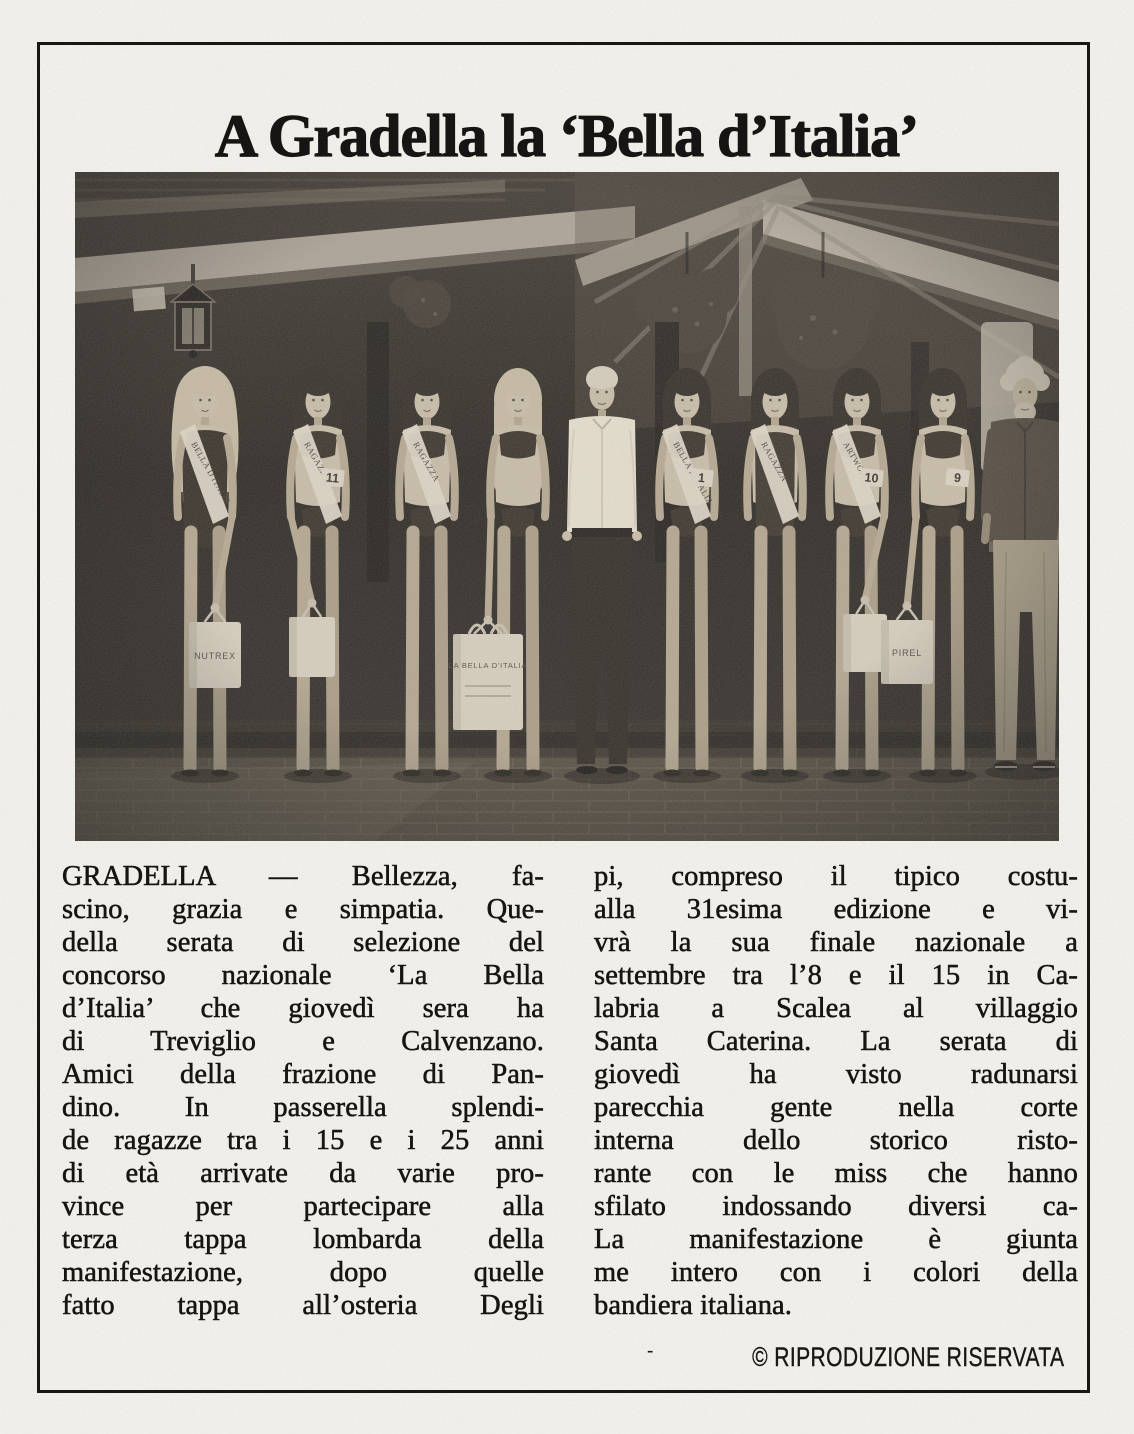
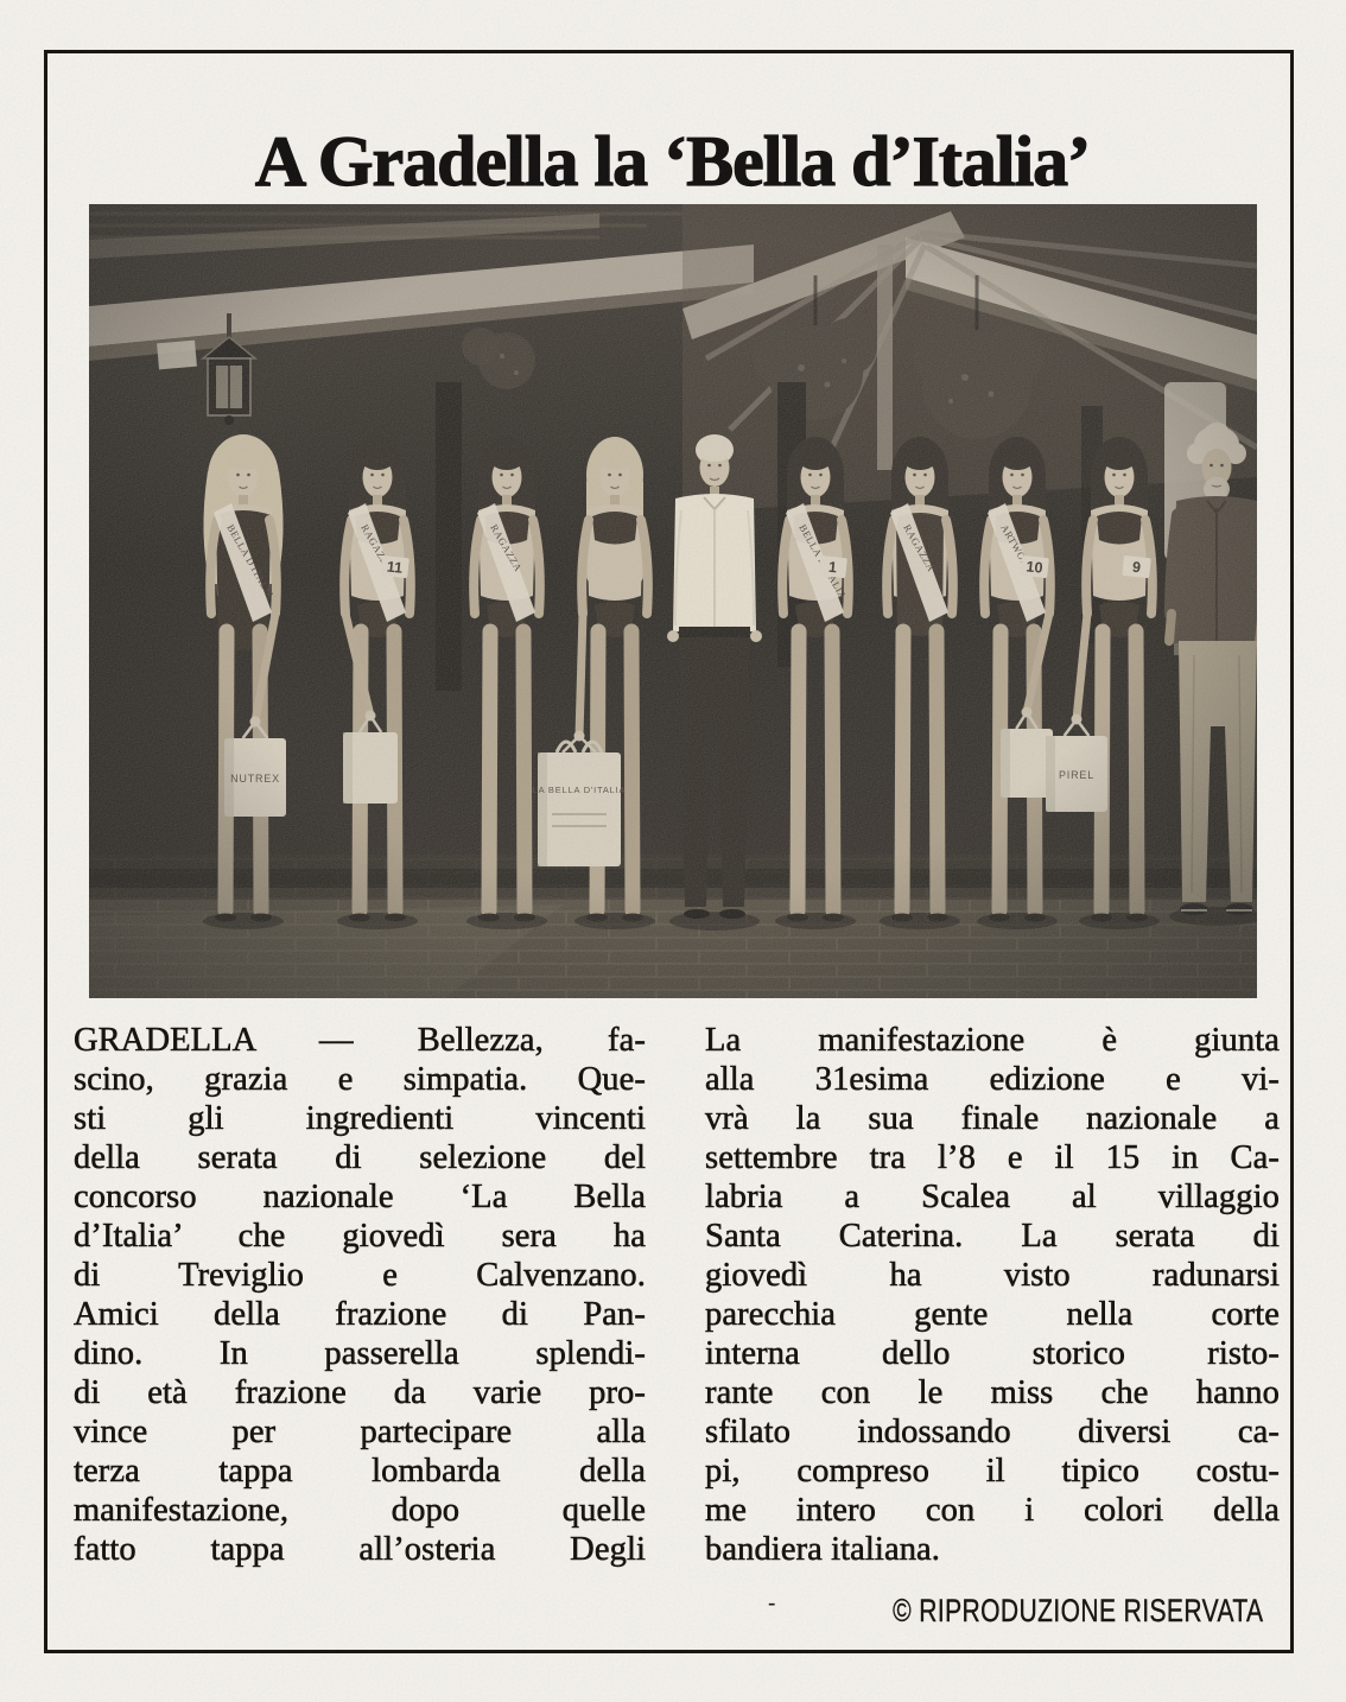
  A Gradella la ‘Bella d’Italia’
  GRADELLA — Bellezza, fa-
  scino, grazia e simpatia. Que-
+ sti gli ingredienti vincenti
  della serata di selezione del
  concorso nazionale ‘La Bella
  d’Italia’ che giovedì sera ha
  di Treviglio e Calvenzano.
  Amici della frazione di Pan-
  dino. In passerella splendi-
- de ragazze tra i 15 e i 25 anni
- di età arrivate da varie pro-
+ di età frazione da varie pro-
  vince per partecipare alla
  terza tappa lombarda della
  manifestazione, dopo quelle
  fatto tappa all’osteria Degli
- pi, compreso il tipico costu-
+ La manifestazione è giunta
  alla 31esima edizione e vi-
  vrà la sua finale nazionale a
  settembre tra l’8 e il 15 in Ca-
  labria a Scalea al villaggio
  Santa Caterina. La serata di
  giovedì ha visto radunarsi
  parecchia gente nella corte
  interna dello storico risto-
  rante con le miss che hanno
  sfilato indossando diversi ca-
- La manifestazione è giunta
+ pi, compreso il tipico costu-
  me intero con i colori della
  bandiera italiana.
  - © RIPRODUZIONE RISERVATA
